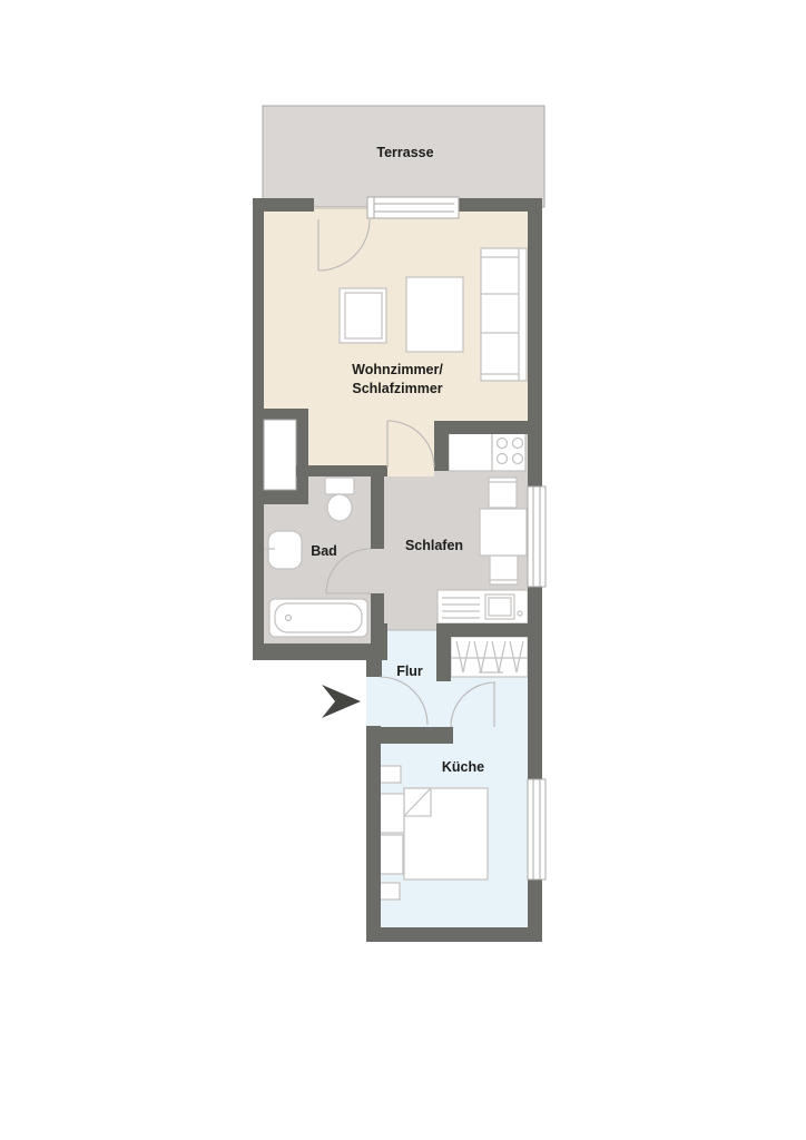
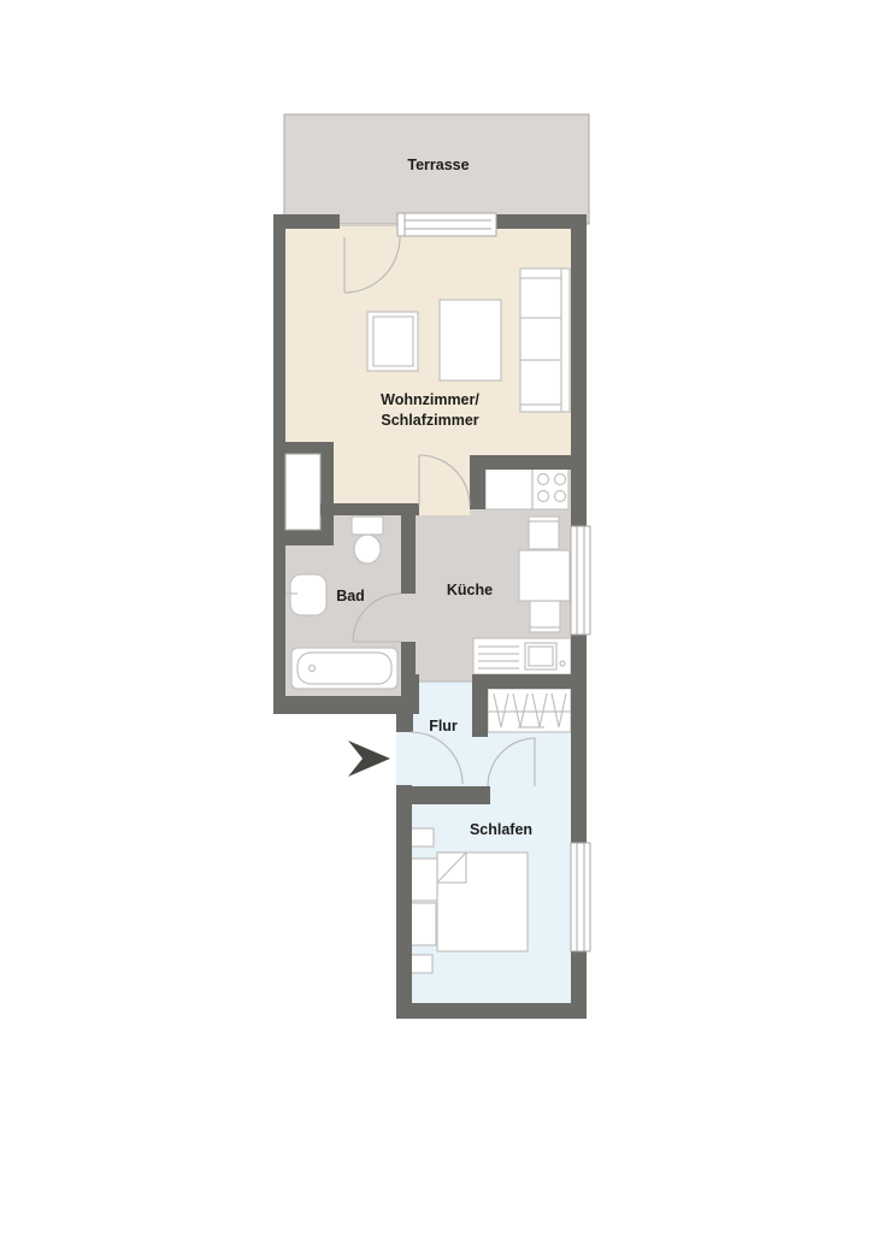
  Terrasse
  Wohnzimmer/
  Schlafzimmer
  Bad
- Schlafen
+ Küche
  Flur
- Küche
+ Schlafen
